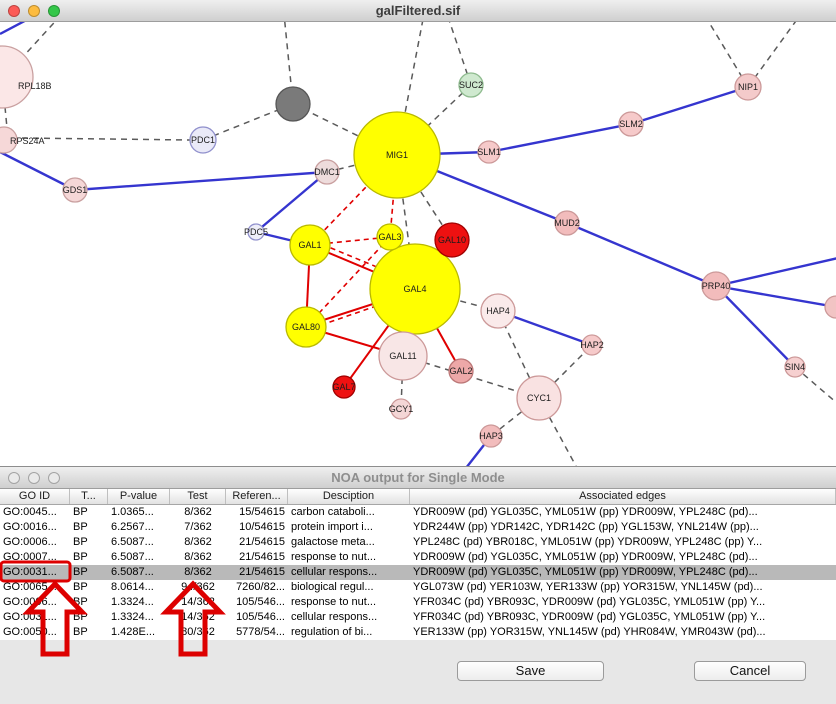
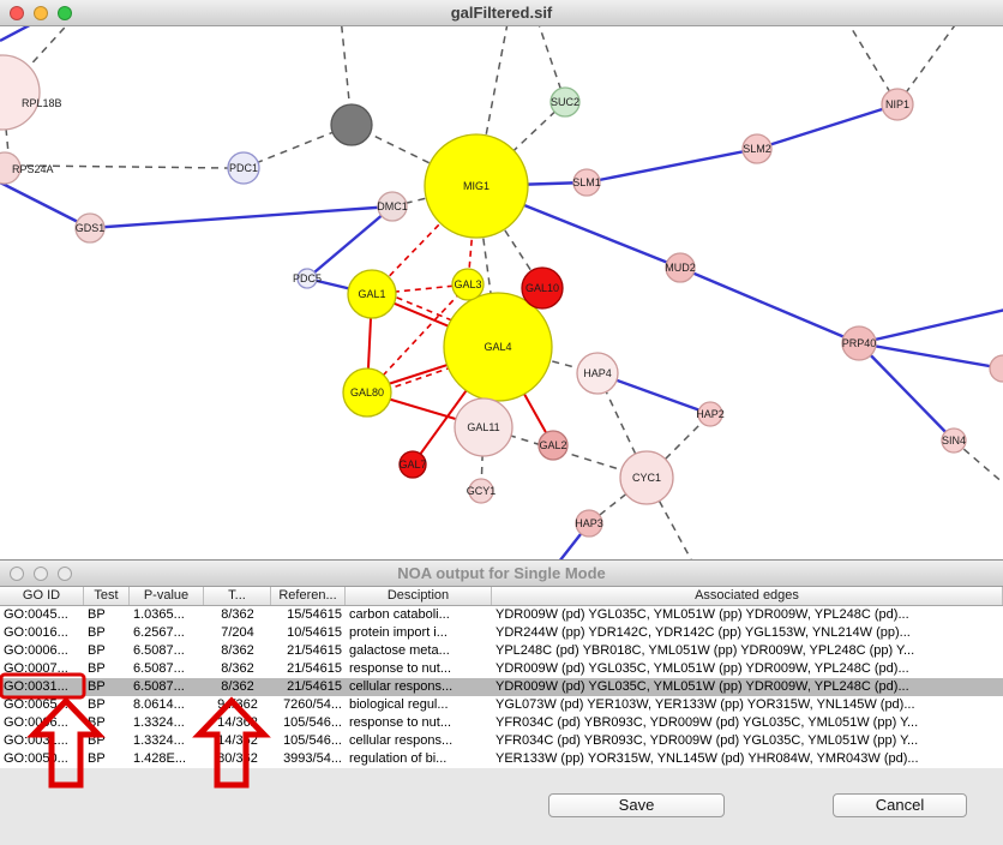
  galFiltered.sif
  RPL18B
  RPS24A
  GDS1
  PDC1
  DMC1
  MIG1
  SUC2
  SLM1
  SLM2
  NIP1
  MUD2
  PDC5
  GAL4
  GAL10
  GAL3
  GAL1
  GAL80
  GAL11
  GAL2
  GAL7
  GCY1
  HAP4
  HAP2
  HAP3
  CYC1
  PRP40
  SIN4
  NOA output for Single Mode
  GO ID
- T...
+ Test
  P-value
- Test
+ T...
  Referen...
  Desciption
  Associated edges
  GO:0045...
  BP
  1.0365...
  8/362
  15/54615
  carbon cataboli...
  YDR009W (pd) YGL035C, YML051W (pp) YDR009W, YPL248C (pd)...
  GO:0016...
  BP
  6.2567...
- 7/362
+ 7/204
  10/54615
  protein import i...
  YDR244W (pp) YDR142C, YDR142C (pp) YGL153W, YNL214W (pp)...
  GO:0006...
  BP
  6.5087...
  8/362
  21/54615
  galactose meta...
  YPL248C (pd) YBR018C, YML051W (pp) YDR009W, YPL248C (pp) Y...
  GO:0007...
  BP
  6.5087...
  8/362
  21/54615
  response to nut...
  YDR009W (pd) YGL035C, YML051W (pp) YDR009W, YPL248C (pd)...
  GO:0031...
  BP
  6.5087...
  8/362
  21/54615
  cellular respons...
  YDR009W (pd) YGL035C, YML051W (pp) YDR009W, YPL248C (pd)...
  GO:0065
  BP
  8.0614...
- 7260/82...
+ 7260/54...
  biological regul...
  YGL073W (pd) YER103W, YER133W (pp) YOR315W, YNL145W (pd)...
  GO:006...
  BP
  1.3324...
  14/36
  105/546...
  response to nut...
  YFR034C (pd) YBR093C, YDR009W (pd) YGL035C, YML051W (pp) Y...
  GO:003...
  BP
  1.3324...
  14/32
  105/546...
  cellular respons...
  YFR034C (pd) YBR093C, YDR009W (pd) YGL035C, YML051W (pp) Y...
  GO:005...
  BP
  1.428E...
  80/32
- 5778/54...
+ 3993/54...
  regulation of bi...
  YER133W (pp) YOR315W, YNL145W (pd) YHR084W, YMR043W (pd)...
  Save
  Cancel
